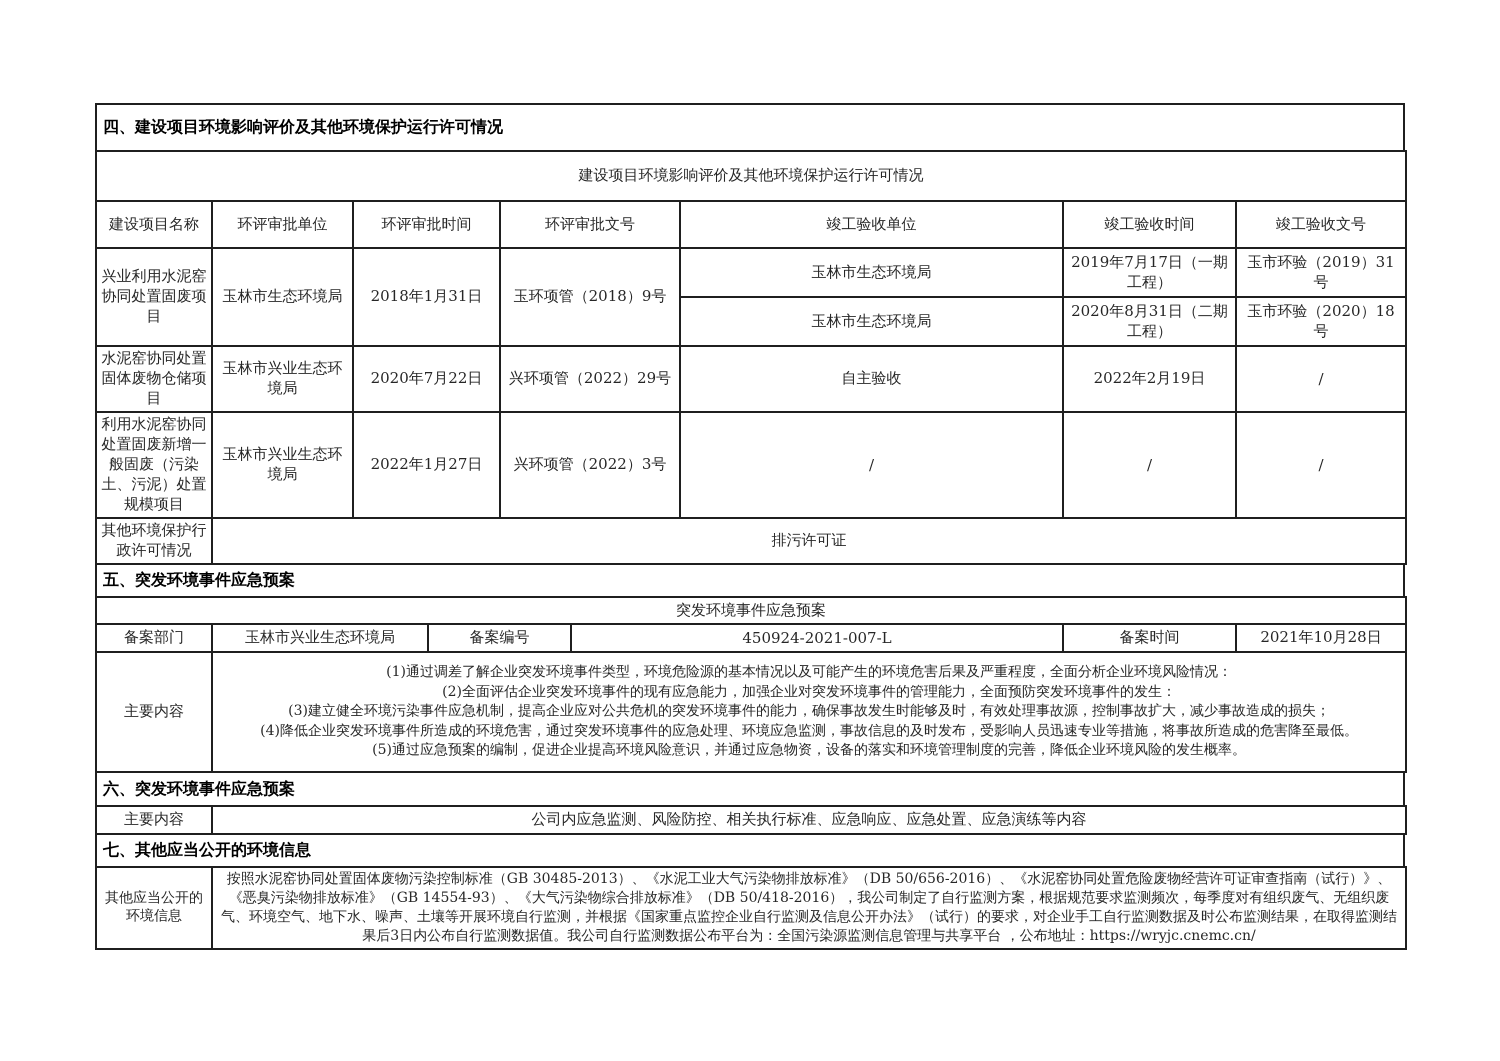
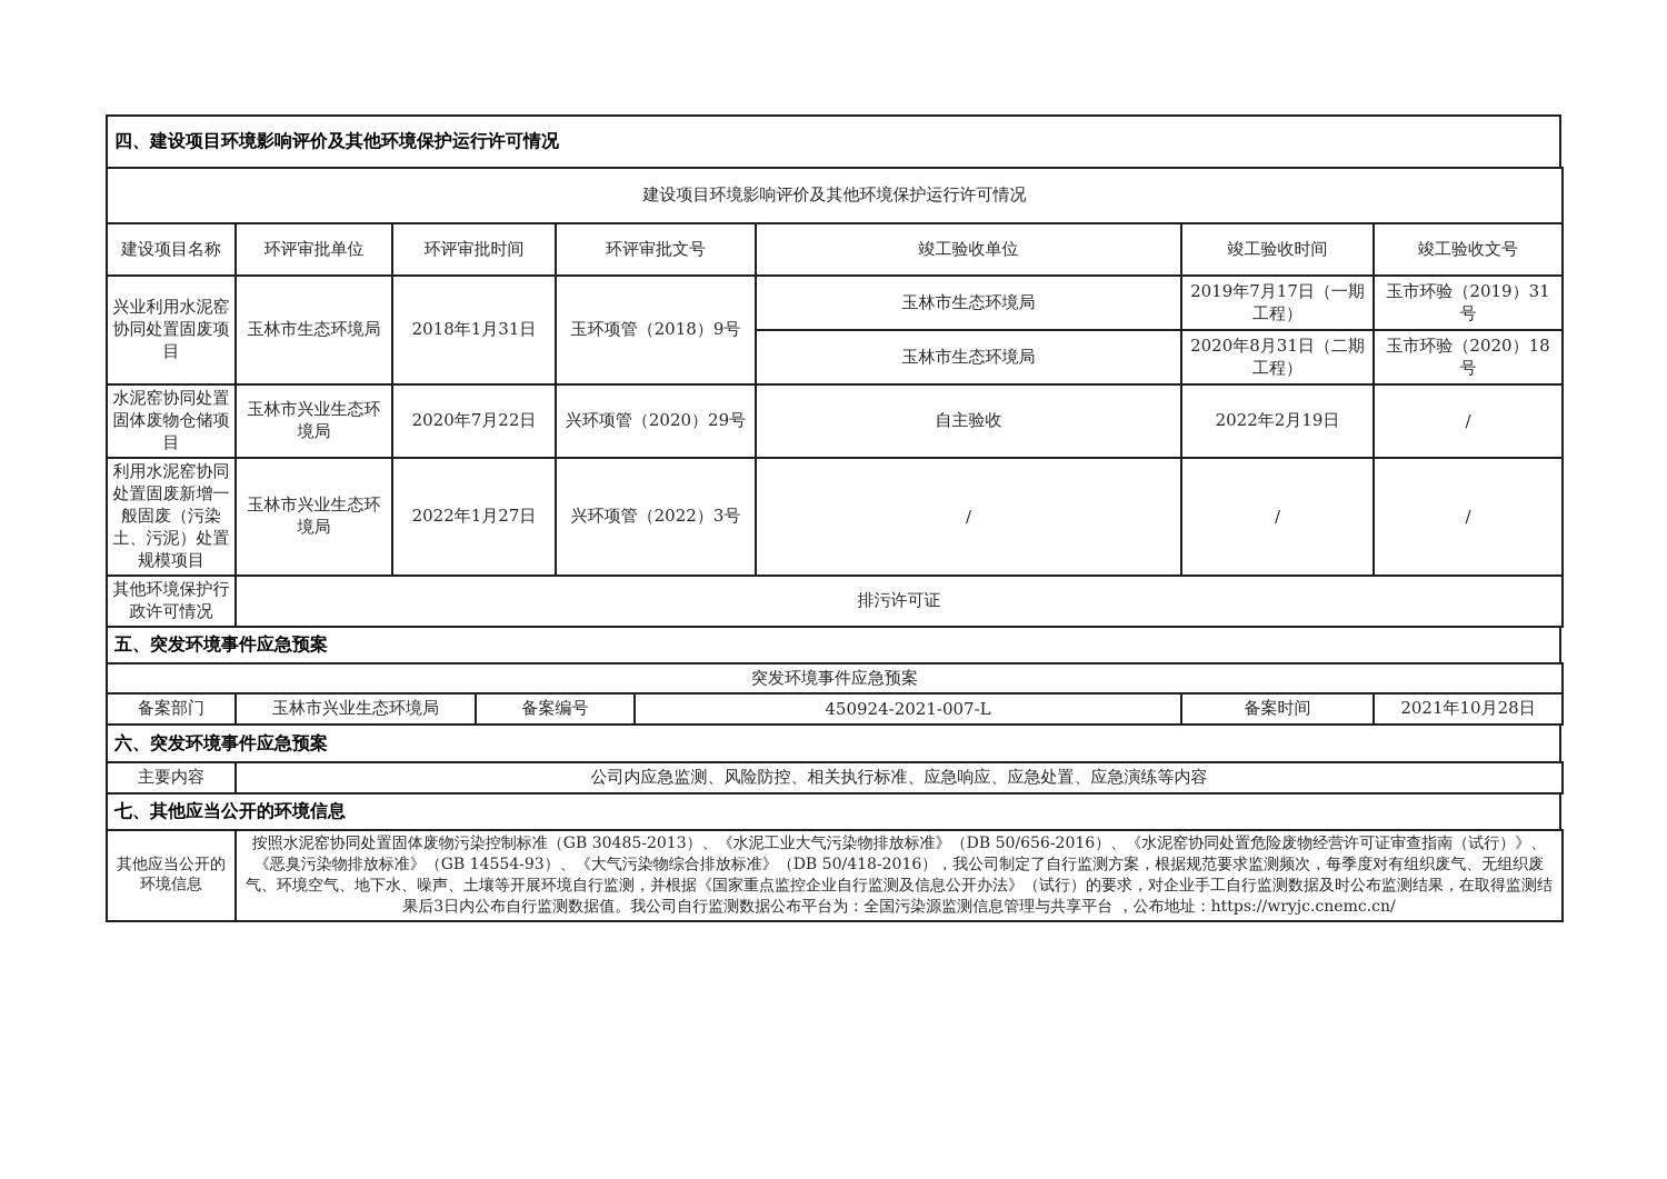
  四、建设项目环境影响评价及其他环境保护运行许可情况
  建设项目环境影响评价及其他环境保护运行许可情况
  建设项目名称	环评审批单位	环评审批时间	环评审批文号	竣工验收单位	竣工验收时间	竣工验收文号
  兴业利用水泥窑协同处置固废项目	玉林市生态环境局	2018年1月31日	玉环项管（2018）9号	玉林市生态环境局	2019年7月17日（一期工程）	玉市环验（2019）31号
  玉林市生态环境局	2020年8月31日（二期工程）	玉市环验（2020）18号
- 水泥窑协同处置固体废物仓储项目	玉林市兴业生态环境局	2020年7月22日	兴环项管（2022）29号	自主验收	2022年2月19日	/
+ 水泥窑协同处置固体废物仓储项目	玉林市兴业生态环境局	2020年7月22日	兴环项管（2020）29号	自主验收	2022年2月19日	/
  利用水泥窑协同处置固废新增一般固废（污染土、污泥）处置规模项目	玉林市兴业生态环境局	2022年1月27日	兴环项管（2022）3号	/	/	/
  其他环境保护行政许可情况	排污许可证
  五、突发环境事件应急预案
  突发环境事件应急预案
  备案部门	玉林市兴业生态环境局	备案编号	450924-2021-007-L	备案时间	2021年10月28日
- 主要内容	(1)通过调差了解企业突发环境事件类型，环境危险源的基本情况以及可能产生的环境危害后果及严重程度，全面分析企业环境风险情况： (2)全面评估企业突发环境事件的现有应急能力，加强企业对突发环境事件的管理能力，全面预防突发环境事件的发生： (3)建立健全环境污染事件应急机制，提高企业应对公共危机的突发环境事件的能力，确保事故发生时能够及时，有效处理事故源，控制事故扩大，减少事故造成的损失； (4)降低企业突发环境事件所造成的环境危害，通过突发环境事件的应急处理、环境应急监测，事故信息的及时发布，受影响人员迅速专业等措施，将事故所造成的危害降至最低。 (5)通过应急预案的编制，促进企业提高环境风险意识，并通过应急物资，设备的落实和环境管理制度的完善，降低企业环境风险的发生概率。
  六、突发环境事件应急预案
  主要内容	公司内应急监测、风险防控、相关执行标准、应急响应、应急处置、应急演练等内容
  七、其他应当公开的环境信息
  其他应当公开的环境信息	按照水泥窑协同处置固体废物污染控制标准（GB 30485-2013）、《水泥工业大气污染物排放标准》（DB 50/656-2016）、《水泥窑协同处置危险废物经营许可证审查指南（试行）》、《恶臭污染物排放标准》（GB 14554-93）、《大气污染物综合排放标准》（DB 50/418-2016），我公司制定了自行监测方案，根据规范要求监测频次，每季度对有组织废气、无组织废气、环境空气、地下水、噪声、土壤等开展环境自行监测，并根据《国家重点监控企业自行监测及信息公开办法》（试行）的要求，对企业手工自行监测数据及时公布监测结果，在取得监测结果后3日内公布自行监测数据值。我公司自行监测数据公布平台为：全国污染源监测信息管理与共享平台 ，公布地址：https://wryjc.cnemc.cn/
